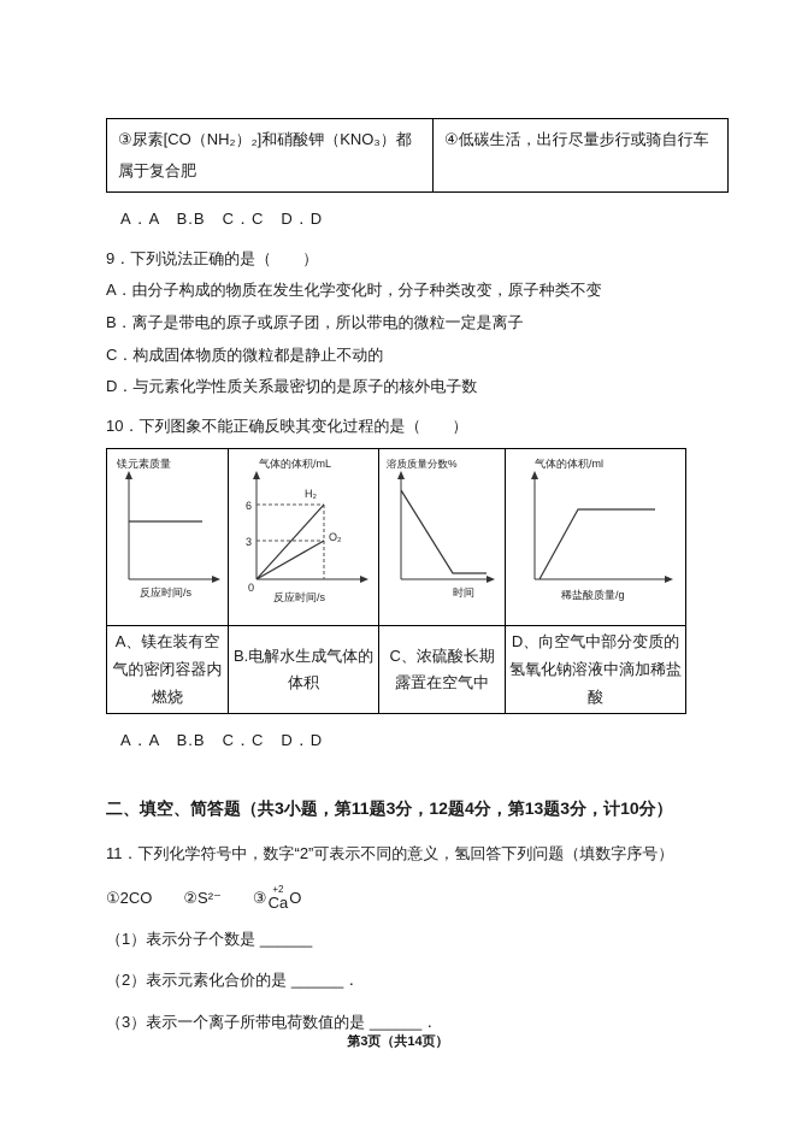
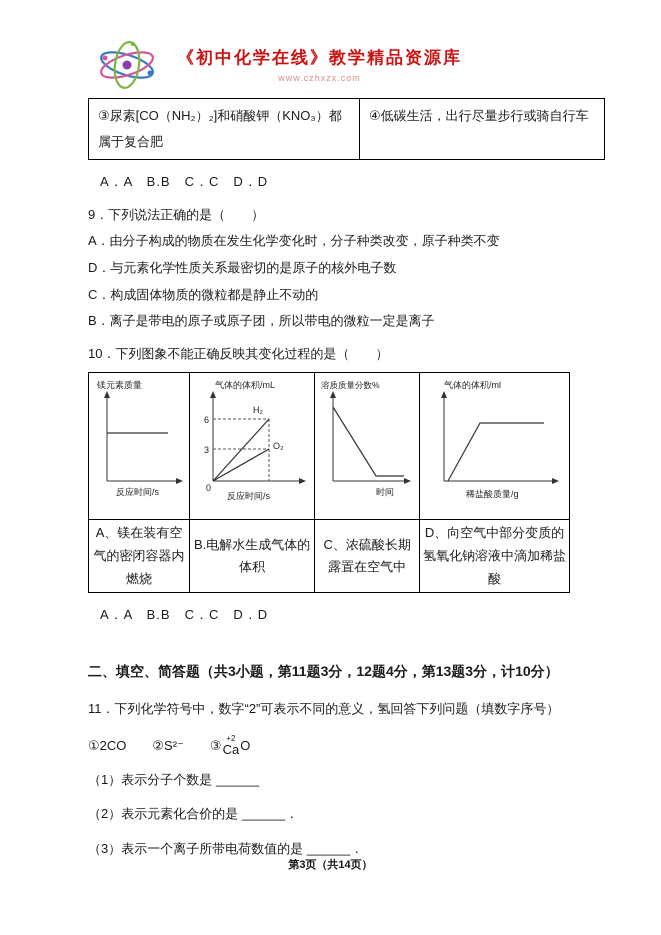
+ 《初中化学在线》教学精品资源库
+ www.czhxzx.com
  ③尿素[CO（NH₂）₂]和硝酸钾（KNO₃）都属于复合肥	④低碳生活，出行尽量步行或骑自行车
  A．A B.B C．C D．D
  9．下列说法正确的是（ ）
  A．由分子构成的物质在发生化学变化时，分子种类改变，原子种类不变
- B．离子是带电的原子或原子团，所以带电的微粒一定是离子
+ D．与元素化学性质关系最密切的是原子的核外电子数
  C．构成固体物质的微粒都是静止不动的
- D．与元素化学性质关系最密切的是原子的核外电子数
+ B．离子是带电的原子或原子团，所以带电的微粒一定是离子
  10．下列图象不能正确反映其变化过程的是（ ）
  镁元素质量 反应时间/s	气体的体积/mL 6 3 H₂ O₂ 0 反应时间/s	溶质质量分数% 时间	气体的体积/ml 稀盐酸质量/g
  A、镁在装有空气的密闭容器内燃烧	B.电解水生成气体的体积	C、浓硫酸长期露置在空气中	D、向空气中部分变质的氢氧化钠溶液中滴加稀盐酸
  A．A B.B C．C D．D
  二、填空、简答题（共3小题，第11题3分，12题4分，第13题3分，计10分）
  11．下列化学符号中，数字“2”可表示不同的意义，氢回答下列问题（填数字序号）
  ①2CO
  ②S²⁻
  ③
  +2
  Ca
  O
  （1）表示分子个数是 ______
  （2）表示元素化合价的是 ______．
  （3）表示一个离子所带电荷数值的是 ______．
  第3页（共14页）
